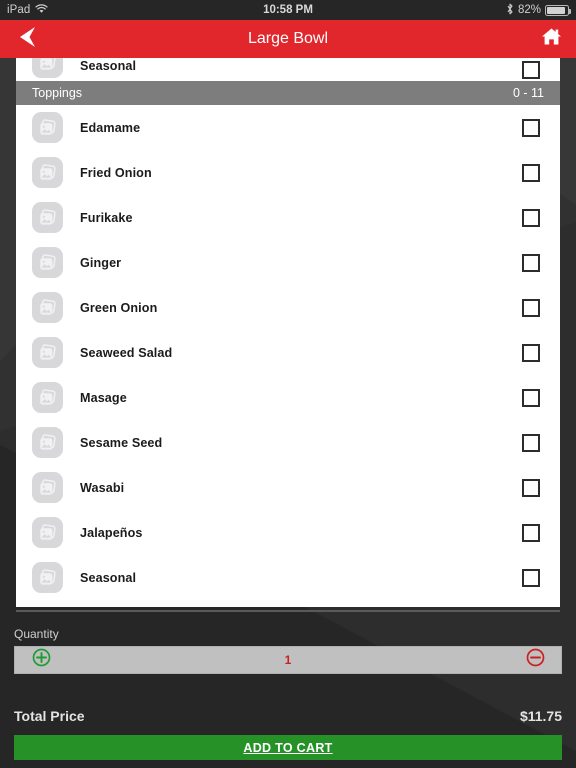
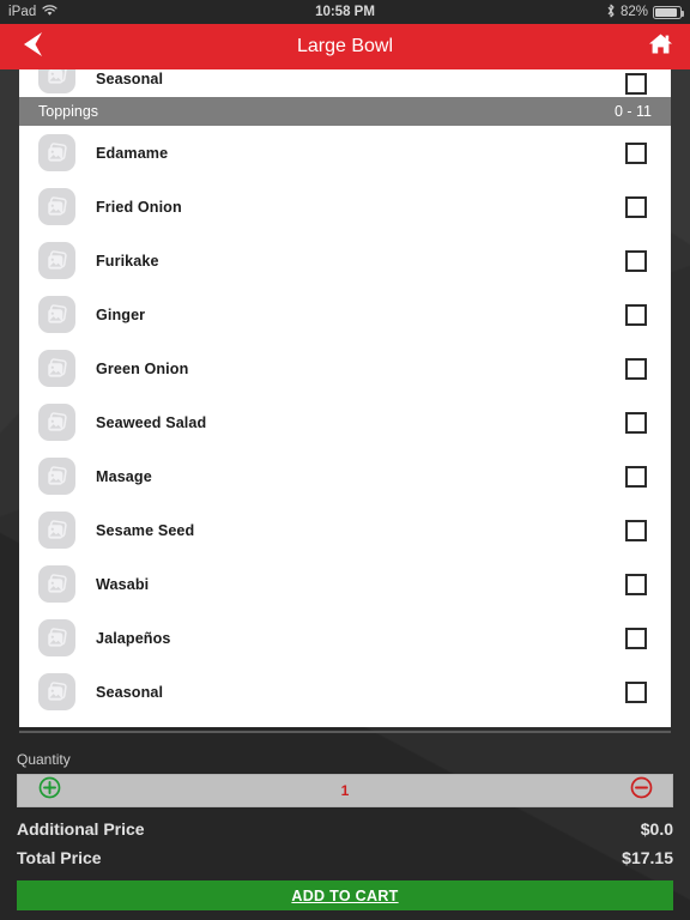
  iPad
  10:58 PM
  82%
  Large Bowl
  Seasonal
  Toppings
  0 - 11
  Edamame
  Fried Onion
  Furikake
  Ginger
  Green Onion
  Seaweed Salad
  Masage
  Sesame Seed
  Wasabi
  Jalapeños
  Seasonal
  Quantity
  1
+ Additional Price
+ $0.0
  Total Price
- $11.75
+ $17.15
  ADD TO CART
